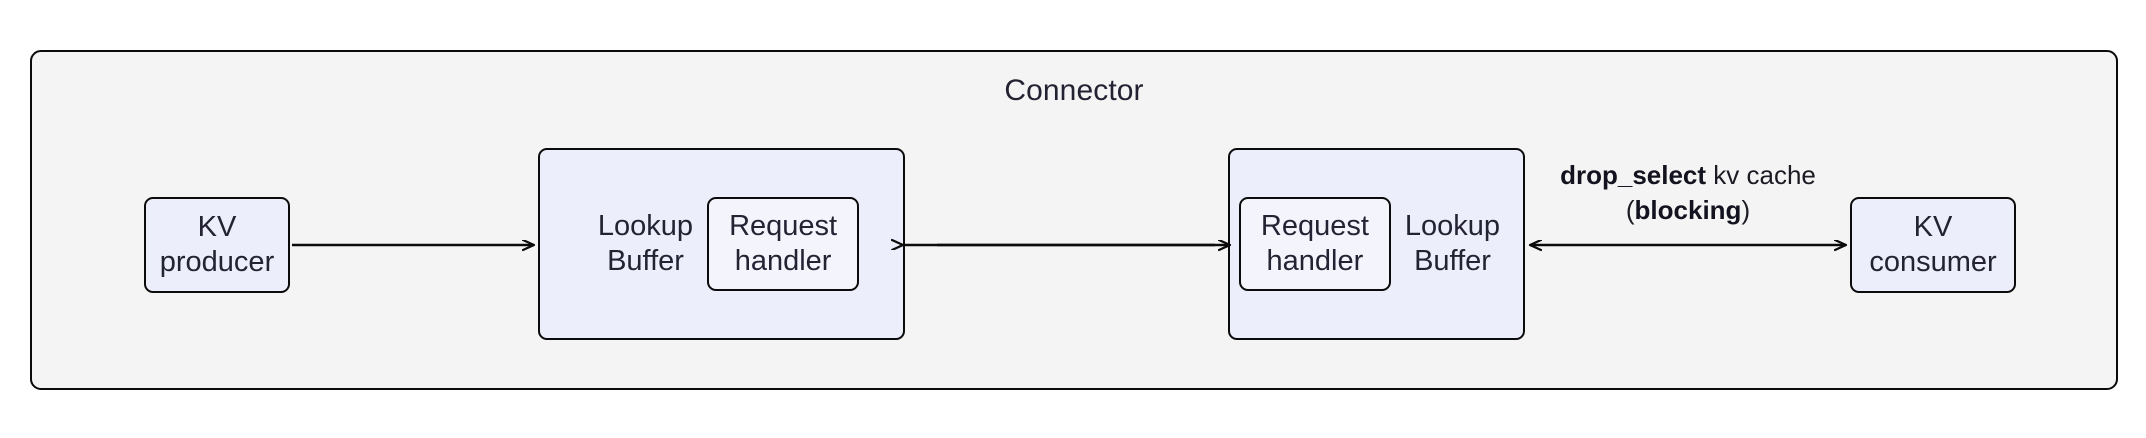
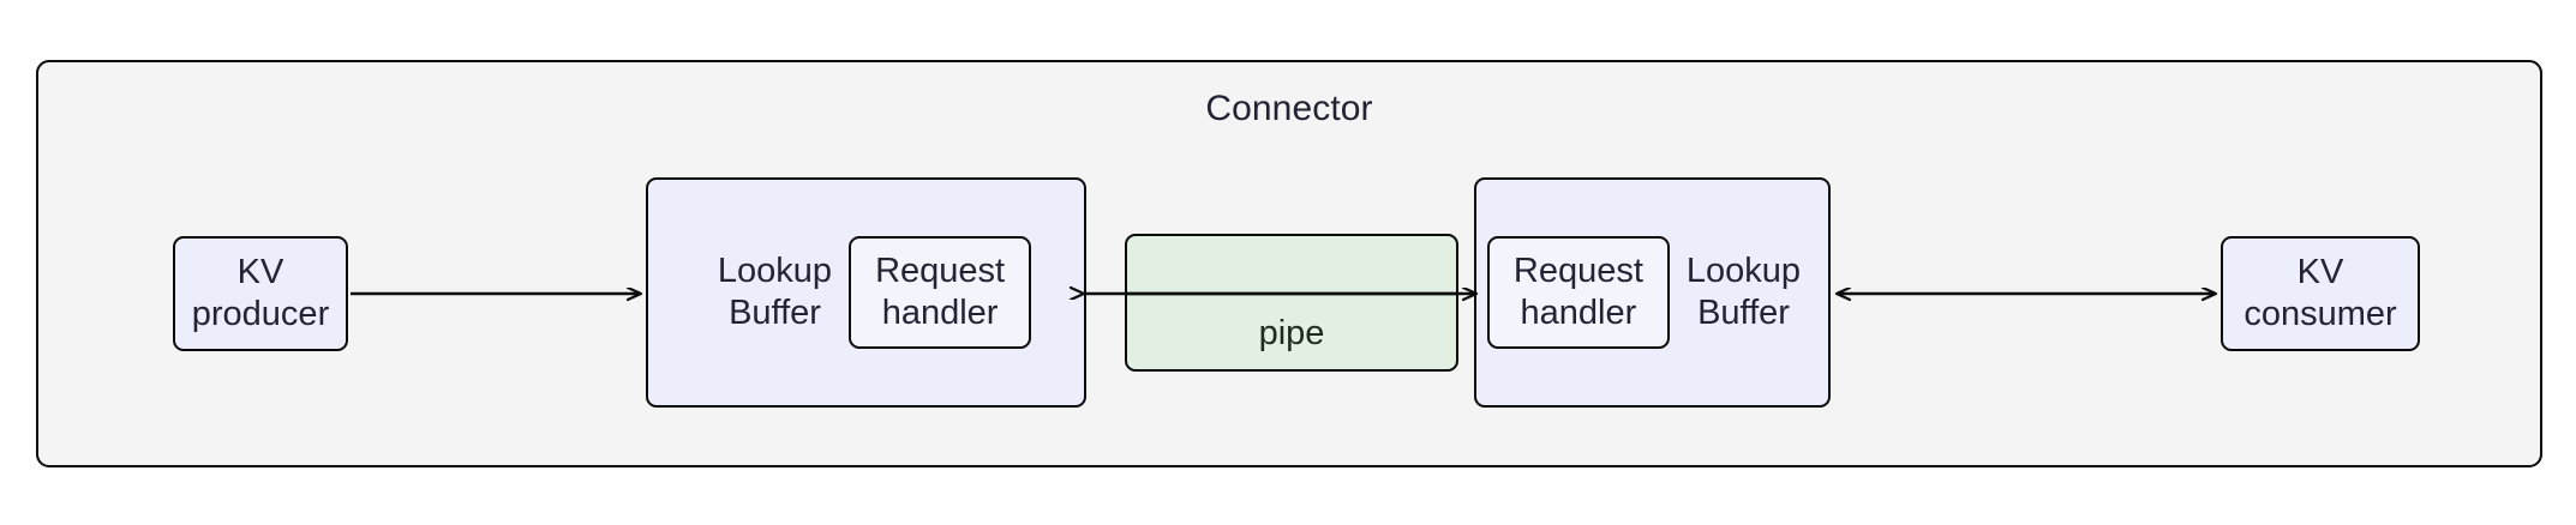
  Connector
  KV
  producer
  Lookup
  Buffer
  Request
  handler
+ pipe
  Request
  handler
  Lookup
  Buffer
- drop_select kv cache
- (blocking)
  KV
  consumer
